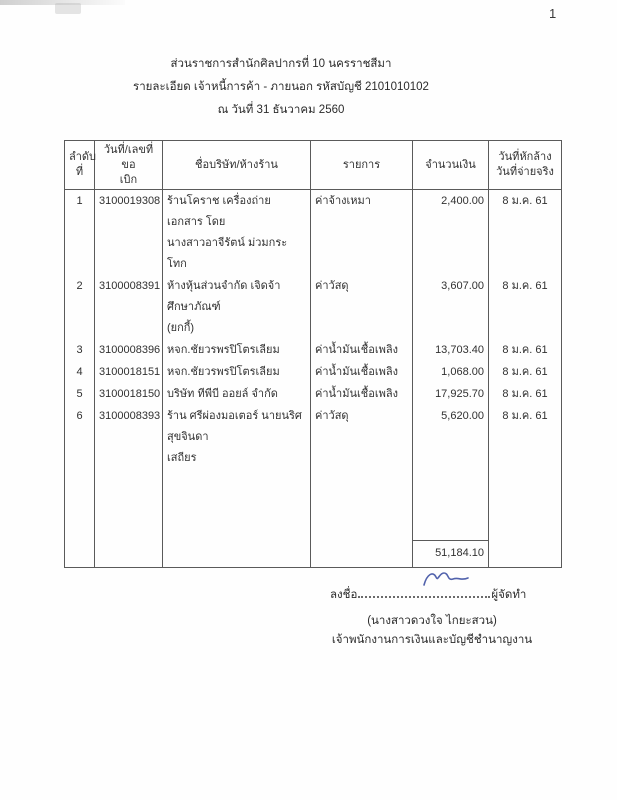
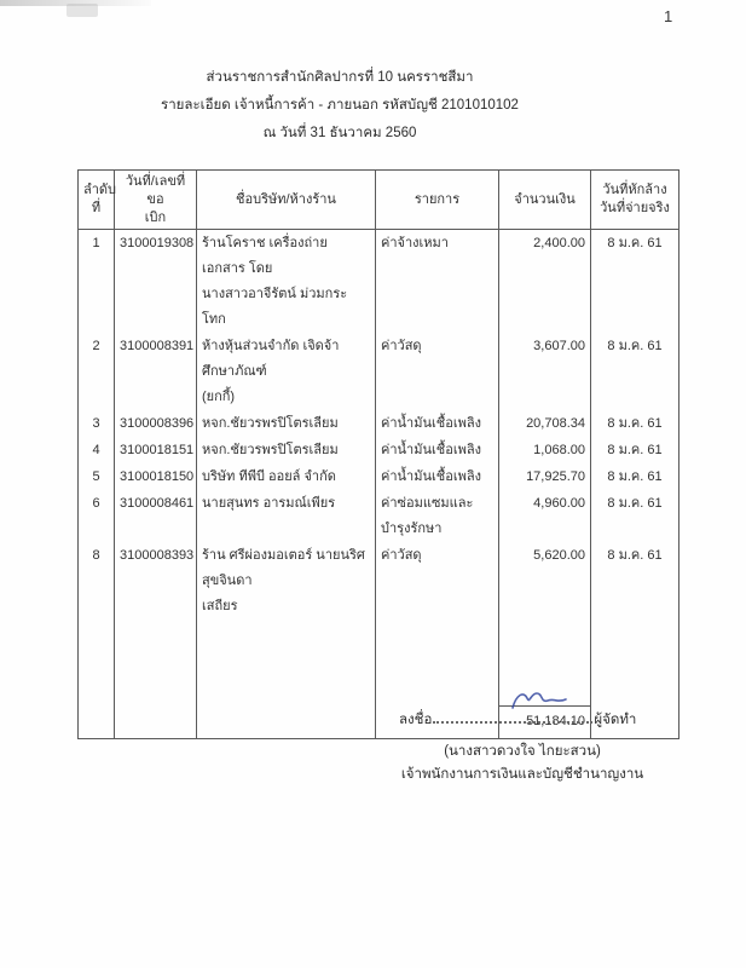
  1
  ส่วนราชการสำนักศิลปากรที่ 10 นครราชสีมา
  รายละเอียด เจ้าหนี้การค้า - ภายนอก รหัสบัญชี 2101010102
  ณ วันที่ 31 ธันวาคม 2560
  ลำดับที่	วันที่/เลขที่ขอ เบิก	ชื่อบริษัท/ห้างร้าน	รายการ	จำนวนเงิน	วันที่หักล้าง วันที่จ่ายจริง
  1	3100019308	ร้านโคราช เครื่องถ่ายเอกสาร โดย นางสาวอาจีรัตน์ ม่วมกระโทก	ค่าจ้างเหมา	2,400.00	8 ม.ค. 61
  2	3100008391	ห้างหุ้นส่วนจำกัด เจิดจ้าศึกษาภัณฑ์ (ยกกี้)	ค่าวัสดุ	3,607.00	8 ม.ค. 61
- 3	3100008396	หจก.ชัยวรพรปิโตรเลียม	ค่าน้ำมันเชื้อเพลิง	13,703.40	8 ม.ค. 61
+ 3	3100008396	หจก.ชัยวรพรปิโตรเลียม	ค่าน้ำมันเชื้อเพลิง	20,708.34	8 ม.ค. 61
  4	3100018151	หจก.ชัยวรพรปิโตรเลียม	ค่าน้ำมันเชื้อเพลิง	1,068.00	8 ม.ค. 61
  5	3100018150	บริษัท ทีพีบี ออยล์ จำกัด	ค่าน้ำมันเชื้อเพลิง	17,925.70	8 ม.ค. 61
+ 6	3100008461	นายสุนทร อารมณ์เพียร	ค่าซ่อมแซมและบำรุงรักษา	4,960.00	8 ม.ค. 61
- 6	3100008393	ร้าน ศรีผ่องมอเตอร์ นายนริศ สุขจินดา เสถียร	ค่าวัสดุ	5,620.00	8 ม.ค. 61
+ 8	3100008393	ร้าน ศรีผ่องมอเตอร์ นายนริศ สุขจินดา เสถียร	ค่าวัสดุ	5,620.00	8 ม.ค. 61
  				51,184.10
  ลงชื่อ ผู้จัดทำ
  (นางสาวดวงใจ ไกยะสวน)
  เจ้าพนักงานการเงินและบัญชีชำนาญงาน
